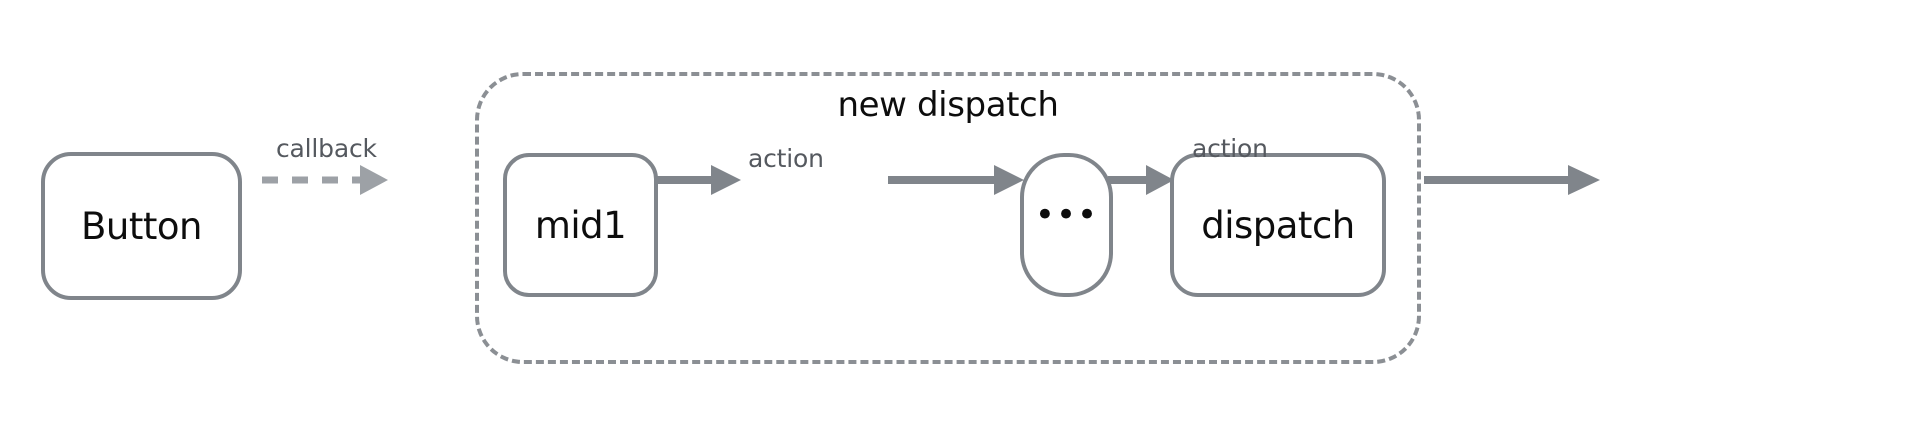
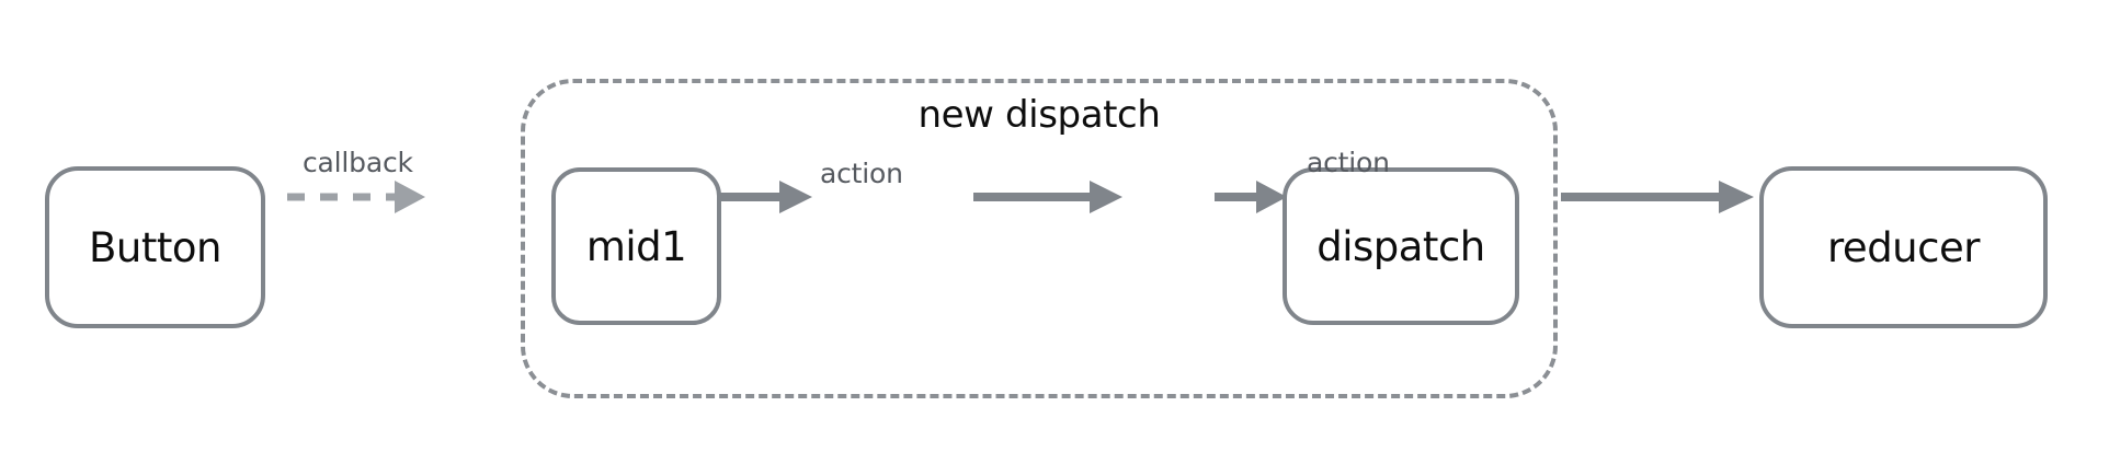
  Button
  new dispatch
  callback
  mid1
  action
- •••
  dispatch
  action
+ reducer
